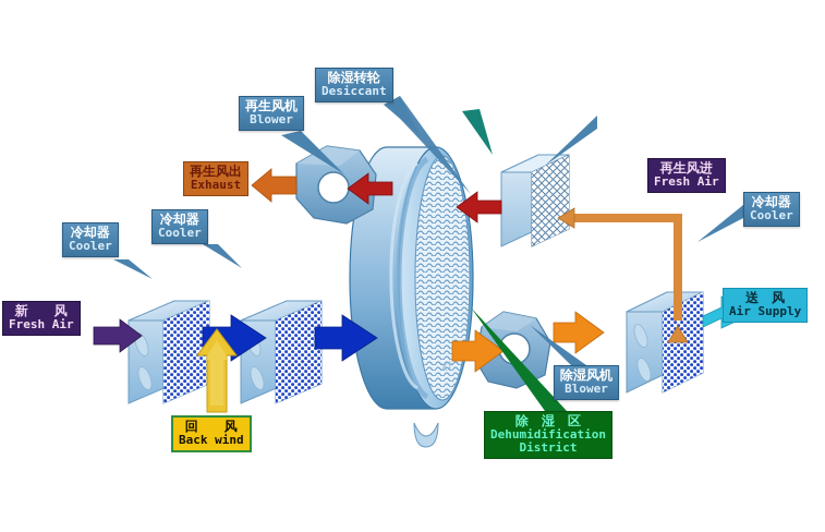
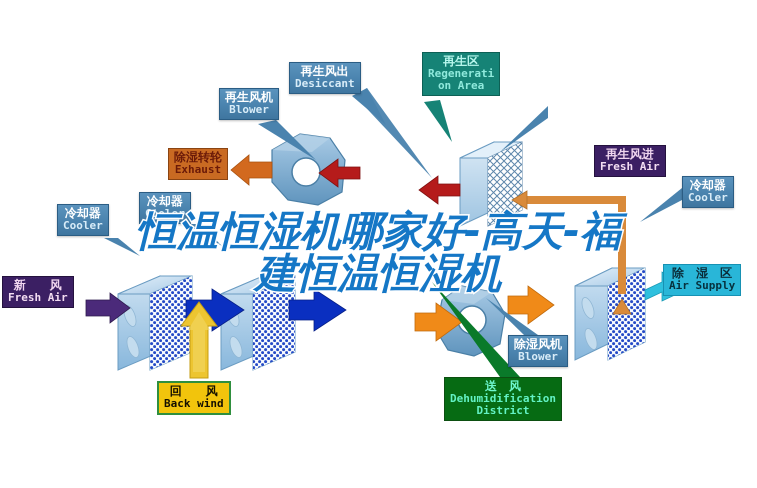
- xt
- 除湿转轮
+ 再生风出
  Desiccant
  再生风机
  Blower
+ 再生区
+ Regenerati
+ on Area
  再生风进
  Fresh Air
  冷却器
  Cooler
- 再生风出
+ 除湿转轮
  Exhaust
  冷却器
  Cooler
  冷却器
  Cooler
  新 风
  Fresh Air
- 送 风
+ 除 湿 区
  Air Supply
  除湿风机
  Blower
  回 风
  Back wind
- 除 湿 区
+ 送 风
  Dehumidification
  District
+ 恒温恒湿机哪家好-高天-福
+ 建恒温恒湿机
